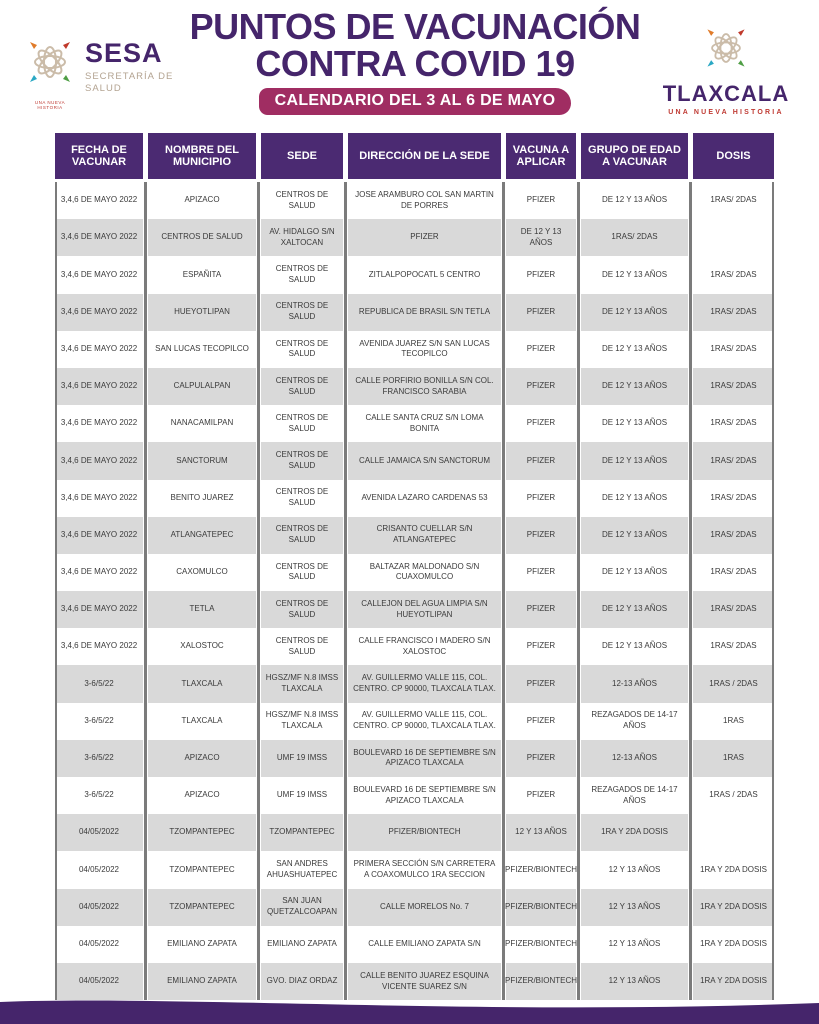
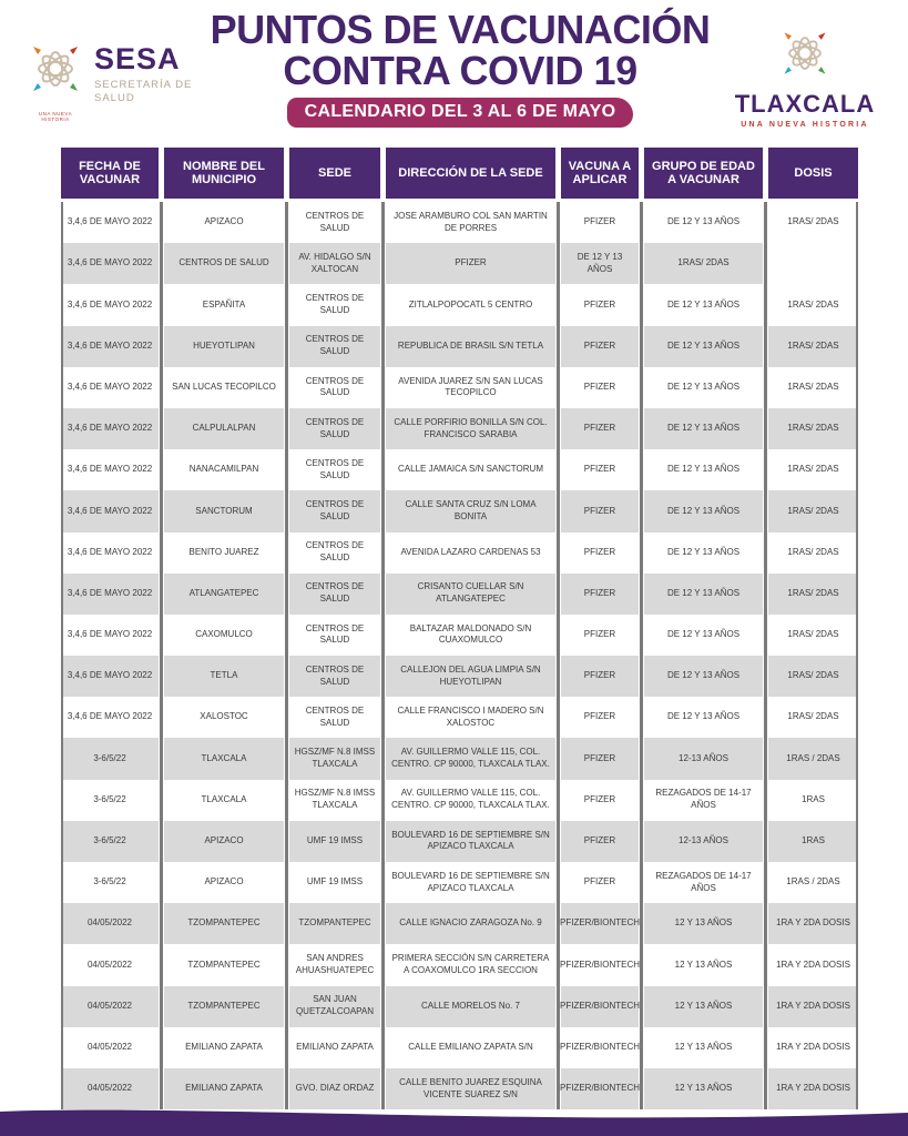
  SESA
  SECRETARÍA DE
  SALUD
  PUNTOS DE VACUNACIÓN
  CONTRA COVID 19
  CALENDARIO DEL 3 AL 6 DE MAYO
  TLAXCALA
  FECHA DE VACUNAR
  NOMBRE DEL MUNICIPIO
  SEDE
  DIRECCIÓN DE LA SEDE
  VACUNA A APLICAR
  GRUPO DE EDAD A VACUNAR
  DOSIS
  3,4,6 DE MAYO 2022
  APIZACO
  CENTROS DE SALUD
  JOSE ARAMBURO COL SAN MARTIN DE PORRES
  PFIZER
  DE 12 Y 13 AÑOS
  1RAS/ 2DAS
  3,4,6 DE MAYO 2022
  CENTROS DE SALUD
  AV. HIDALGO S/N XALTOCAN
  PFIZER
  DE 12 Y 13 AÑOS
  1RAS/ 2DAS
  3,4,6 DE MAYO 2022
  ESPAÑITA
  CENTROS DE SALUD
  ZITLALPOPOCATL 5 CENTRO
  PFIZER
  DE 12 Y 13 AÑOS
  1RAS/ 2DAS
  3,4,6 DE MAYO 2022
  HUEYOTLIPAN
  CENTROS DE SALUD
  REPUBLICA DE BRASIL S/N TETLA
  PFIZER
  DE 12 Y 13 AÑOS
  1RAS/ 2DAS
  3,4,6 DE MAYO 2022
  SAN LUCAS TECOPILCO
  CENTROS DE SALUD
  AVENIDA JUAREZ S/N SAN LUCAS TECOPILCO
  PFIZER
  DE 12 Y 13 AÑOS
  1RAS/ 2DAS
  3,4,6 DE MAYO 2022
  CALPULALPAN
  CENTROS DE SALUD
  CALLE PORFIRIO BONILLA S/N COL. FRANCISCO SARABIA
  PFIZER
  DE 12 Y 13 AÑOS
  1RAS/ 2DAS
  3,4,6 DE MAYO 2022
  NANACAMILPAN
  CENTROS DE SALUD
- CALLE SANTA CRUZ S/N LOMA BONITA
+ CALLE JAMAICA S/N SANCTORUM
  PFIZER
  DE 12 Y 13 AÑOS
  1RAS/ 2DAS
  3,4,6 DE MAYO 2022
  SANCTORUM
  CENTROS DE SALUD
- CALLE JAMAICA S/N SANCTORUM
+ CALLE SANTA CRUZ S/N LOMA BONITA
  PFIZER
  DE 12 Y 13 AÑOS
  1RAS/ 2DAS
  3,4,6 DE MAYO 2022
  BENITO JUAREZ
  CENTROS DE SALUD
  AVENIDA LAZARO CARDENAS 53
  PFIZER
  DE 12 Y 13 AÑOS
  1RAS/ 2DAS
  3,4,6 DE MAYO 2022
  ATLANGATEPEC
  CENTROS DE SALUD
  CRISANTO CUELLAR S/N ATLANGATEPEC
  PFIZER
  DE 12 Y 13 AÑOS
  1RAS/ 2DAS
  3,4,6 DE MAYO 2022
  CAXOMULCO
  CENTROS DE SALUD
  BALTAZAR MALDONADO S/N CUAXOMULCO
  PFIZER
  DE 12 Y 13 AÑOS
  1RAS/ 2DAS
  3,4,6 DE MAYO 2022
  TETLA
  CENTROS DE SALUD
  CALLEJON DEL AGUA LIMPIA S/N HUEYOTLIPAN
  PFIZER
  DE 12 Y 13 AÑOS
  1RAS/ 2DAS
  3,4,6 DE MAYO 2022
  XALOSTOC
  CENTROS DE SALUD
  CALLE FRANCISCO I MADERO S/N XALOSTOC
  PFIZER
  DE 12 Y 13 AÑOS
  1RAS/ 2DAS
  3-6/5/22
  TLAXCALA
  HGSZ/MF N.8 IMSS TLAXCALA
  AV. GUILLERMO VALLE 115, COL. CENTRO. CP 90000, TLAXCALA TLAX.
  PFIZER
  12-13 AÑOS
  1RAS / 2DAS
  3-6/5/22
  TLAXCALA
  HGSZ/MF N.8 IMSS TLAXCALA
  AV. GUILLERMO VALLE 115, COL. CENTRO. CP 90000, TLAXCALA TLAX.
  PFIZER
  REZAGADOS DE 14-17 AÑOS
  1RAS
  3-6/5/22
  APIZACO
  UMF 19 IMSS
  BOULEVARD 16 DE SEPTIEMBRE S/N APIZACO TLAXCALA
  PFIZER
  12-13 AÑOS
  1RAS
  3-6/5/22
  APIZACO
  UMF 19 IMSS
  BOULEVARD 16 DE SEPTIEMBRE S/N APIZACO TLAXCALA
  PFIZER
  REZAGADOS DE 14-17 AÑOS
  1RAS / 2DAS
  04/05/2022
  TZOMPANTEPEC
  TZOMPANTEPEC
+ CALLE IGNACIO ZARAGOZA No. 9
  PFIZER/BIONTECH
  12 Y 13 AÑOS
  1RA Y 2DA DOSIS
  04/05/2022
  TZOMPANTEPEC
  SAN ANDRES AHUASHUATEPEC
  PRIMERA SECCIÓN S/N CARRETERA A COAXOMULCO 1RA SECCION
  PFIZER/BIONTECH
  12 Y 13 AÑOS
  1RA Y 2DA DOSIS
  04/05/2022
  TZOMPANTEPEC
  SAN JUAN QUETZALCOAPAN
  CALLE MORELOS No. 7
  PFIZER/BIONTECH
  12 Y 13 AÑOS
  1RA Y 2DA DOSIS
  04/05/2022
  EMILIANO ZAPATA
  EMILIANO ZAPATA
  CALLE EMILIANO ZAPATA S/N
  PFIZER/BIONTECH
  12 Y 13 AÑOS
  1RA Y 2DA DOSIS
  04/05/2022
  EMILIANO ZAPATA
  GVO. DIAZ ORDAZ
  CALLE BENITO JUAREZ ESQUINA VICENTE SUAREZ S/N
  PFIZER/BIONTECH
  12 Y 13 AÑOS
  1RA Y 2DA DOSIS
